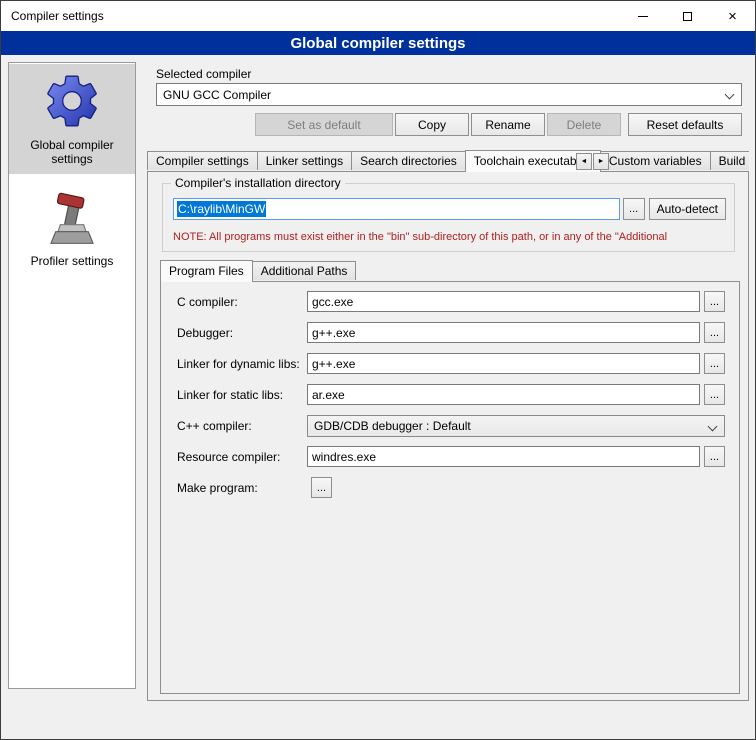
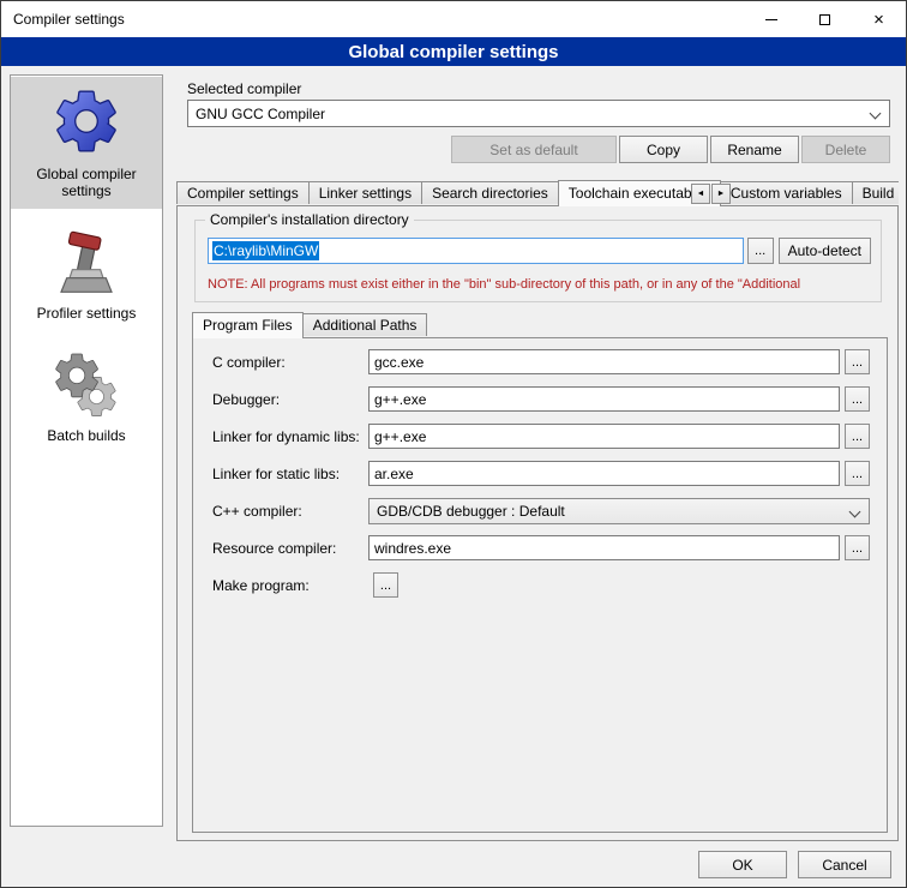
  Compiler settings
  ×
  Global compiler settings
  Global compiler settings
  Profiler settings
+ Batch builds
  Selected compiler
  GNU GCC Compiler
  Set as default
  Copy
  Rename
  Delete
- Reset defaults
  Compiler settings
  Linker settings
  Search directories
  Toolchain executab
  Custom variables
  Build
  Compiler's installation directory
  C:\raylib\MinGW
  ...
  Auto-detect
  NOTE: All programs must exist either in the "bin" sub-directory of this path, or in any of the "Additional
  Program Files
  Additional Paths
  C compiler:
  gcc.exe
  ...
  Debugger:
  g++.exe
  ...
  Linker for dynamic libs:
  g++.exe
  ...
  Linker for static libs:
  ar.exe
  ...
  C++ compiler:
  GDB/CDB debugger : Default
  Resource compiler:
  windres.exe
  ...
  Make program:
  ...
+ OK
+ Cancel
